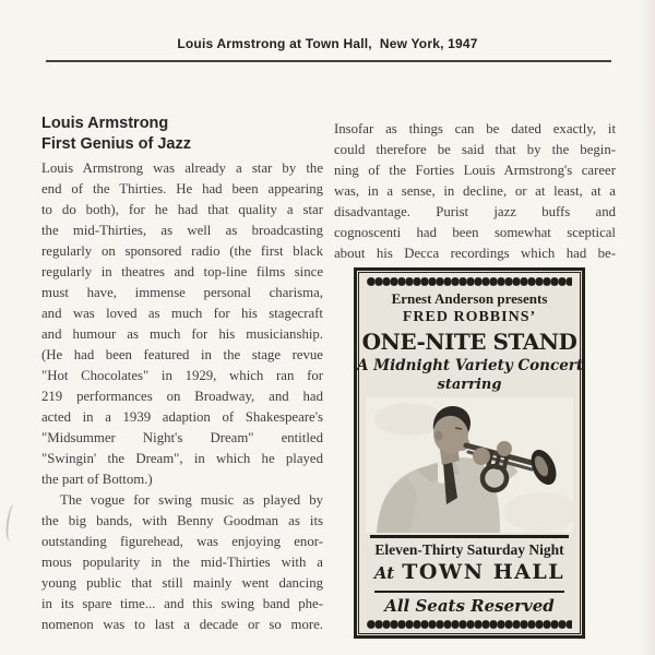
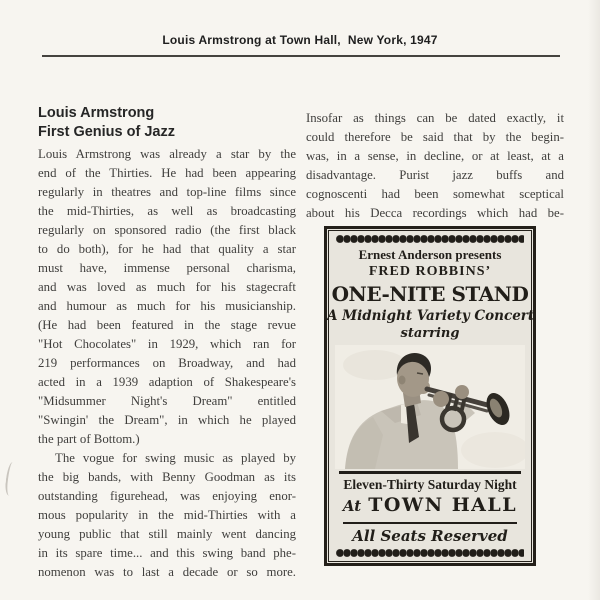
  Louis Armstrong at Town Hall, New York, 1947
  Louis Armstrong
  First Genius of Jazz
  Louis Armstrong was already a star by the
  end of the Thirties. He had been appearing
- to do both), for he had that quality a star
+ regularly in theatres and top-line films since
  the mid-Thirties, as well as broadcasting
  regularly on sponsored radio (the first black
- regularly in theatres and top-line films since
+ to do both), for he had that quality a star
  must have, immense personal charisma,
  and was loved as much for his stagecraft
  and humour as much for his musicianship.
  (He had been featured in the stage revue
  "Hot Chocolates" in 1929, which ran for
  219 performances on Broadway, and had
  acted in a 1939 adaption of Shakespeare's
  "Midsummer Night's Dream" entitled
  "Swingin' the Dream", in which he played
  the part of Bottom.)
  The vogue for swing music as played by
  the big bands, with Benny Goodman as its
  outstanding figurehead, was enjoying enor-
  mous popularity in the mid-Thirties with a
  young public that still mainly went dancing
  in its spare time... and this swing band phe-
  nomenon was to last a decade or so more.
  Insofar as things can be dated exactly, it
  could therefore be said that by the begin-
- ning of the Forties Louis Armstrong's career
  was, in a sense, in decline, or at least, at a
  disadvantage. Purist jazz buffs and
  cognoscenti had been somewhat sceptical
  about his Decca recordings which had be-
  Ernest Anderson presents
  FRED ROBBINS’
  ONE-NITE STAND
  A Midnight Variety Concert
  starring
  Eleven-Thirty Saturday Night
  At TOWN HALL
  All Seats Reserved
